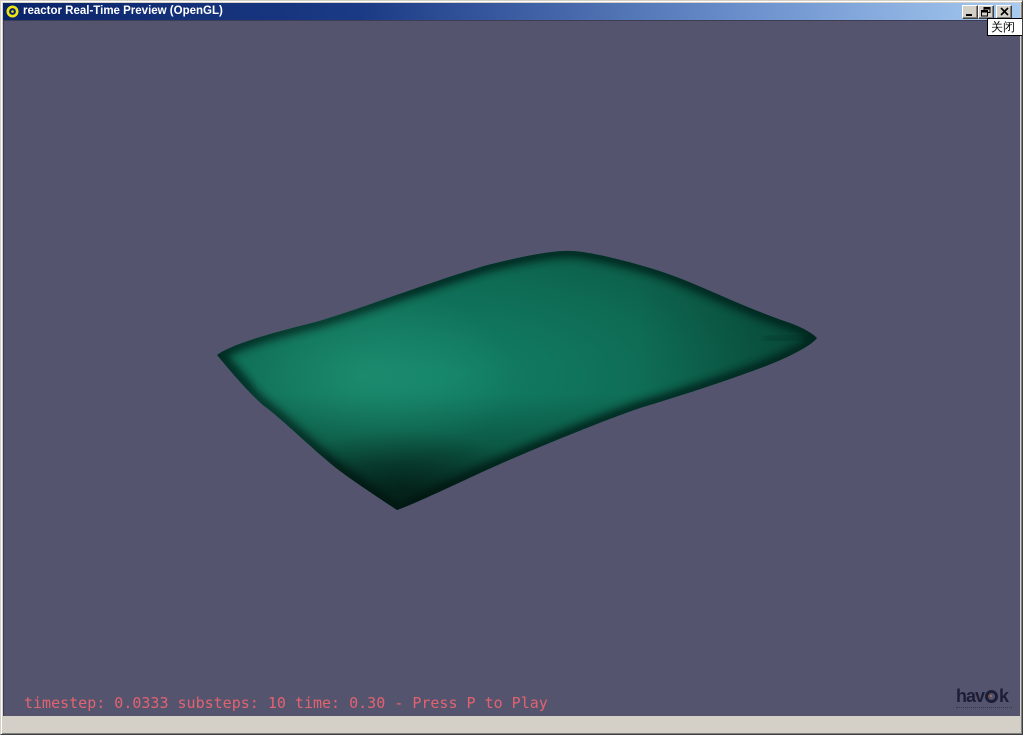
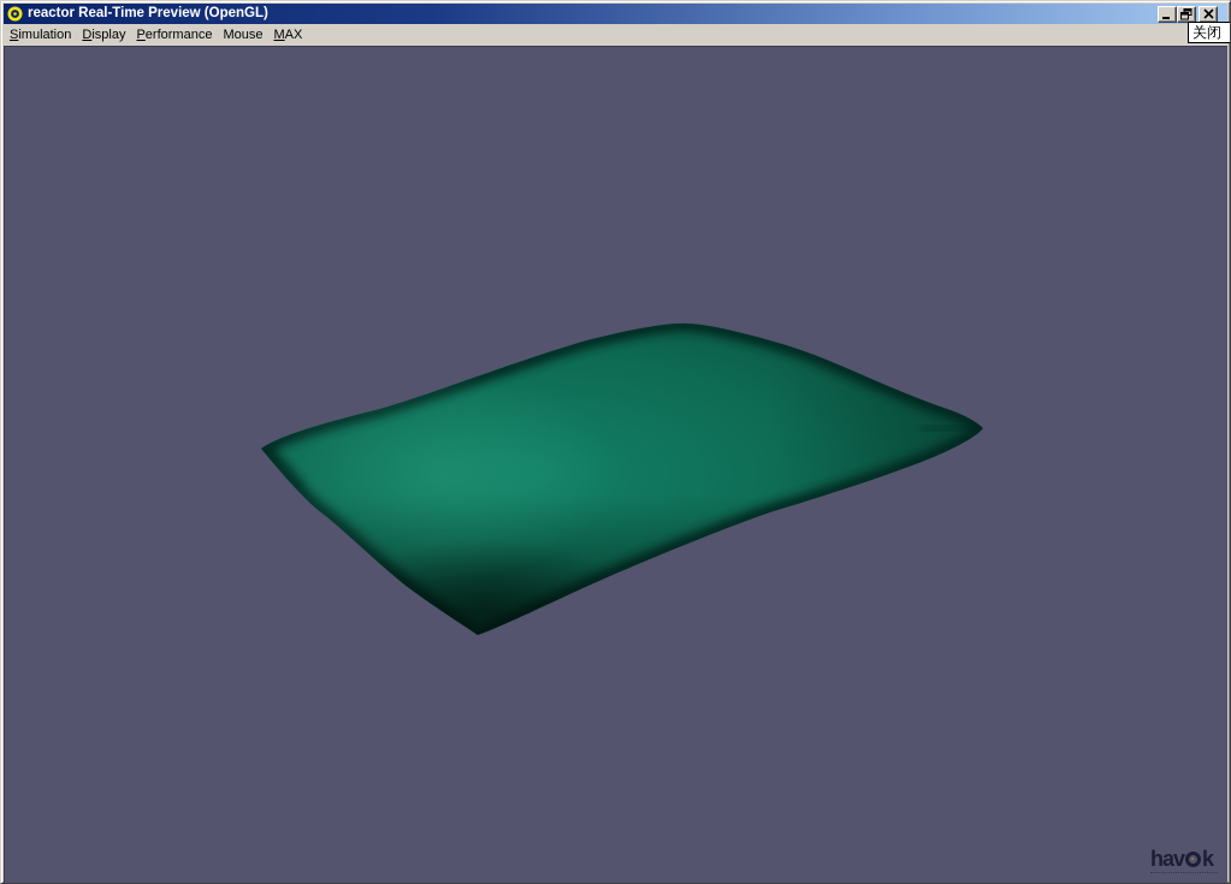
  reactor Real-Time Preview (OpenGL)
+ Simulation
+ Display
+ Performance
+ Mouse
+ MAX
  关闭
- timestep: 0.0333 substeps: 10 time: 0.30 - Press P to Play
  hav
  k
